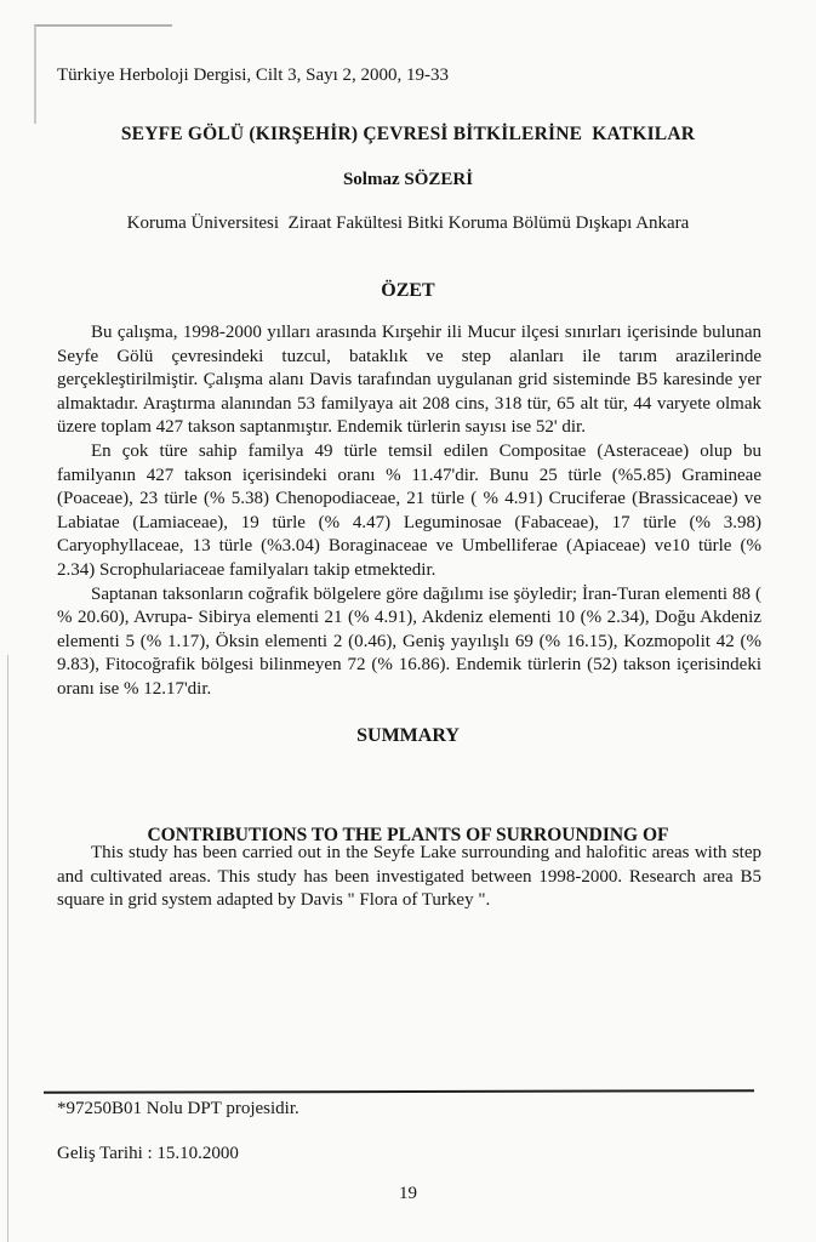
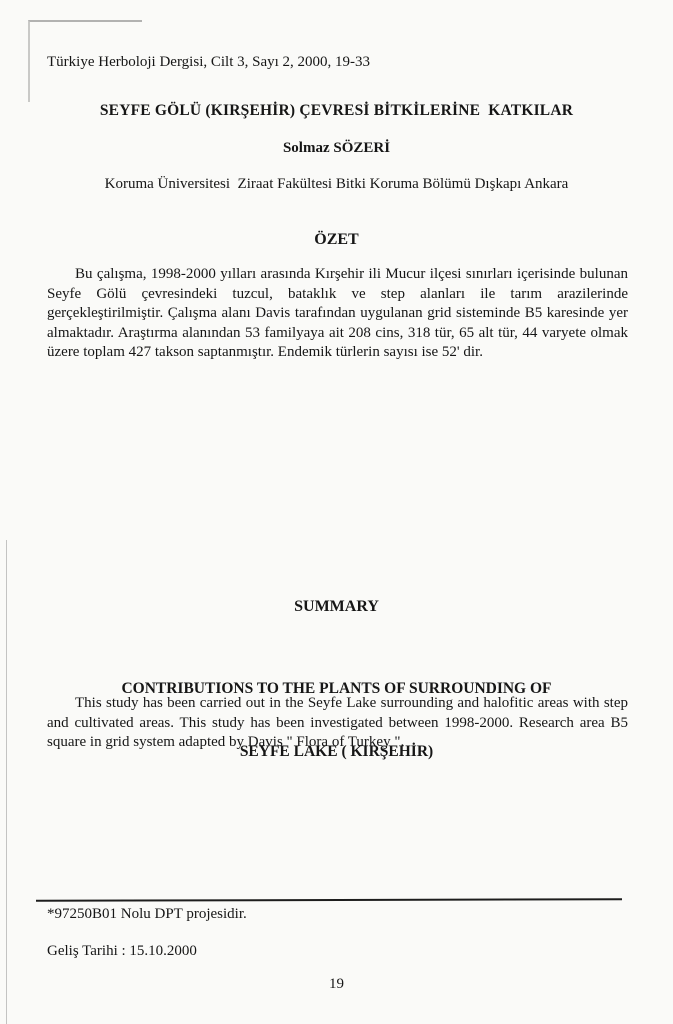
  Türkiye Herboloji Dergisi, Cilt 3, Sayı 2, 2000, 19-33
  SEYFE GÖLÜ (KIRŞEHİR) ÇEVRESİ BİTKİLERİNE KATKILAR
  Solmaz SÖZERİ
  Koruma Üniversitesi Ziraat Fakültesi Bitki Koruma Bölümü Dışkapı Ankara
  ÖZET
  Bu çalışma, 1998-2000 yılları arasında Kırşehir ili Mucur ilçesi sınırları içerisinde bulunan Seyfe Gölü çevresindeki tuzcul, bataklık ve step alanları ile tarım arazilerinde gerçekleştirilmiştir. Çalışma alanı Davis tarafından uygulanan grid sisteminde B5 karesinde yer almaktadır. Araştırma alanından 53 familyaya ait 208 cins, 318 tür, 65 alt tür, 44 varyete olmak üzere toplam 427 takson saptanmıştır. Endemik türlerin sayısı ise 52' dir.
- En çok türe sahip familya 49 türle temsil edilen Compositae (Asteraceae) olup bu familyanın 427 takson içerisindeki oranı % 11.47'dir. Bunu 25 türle (%5.85) Gramineae (Poaceae), 23 türle (% 5.38) Chenopodiaceae, 21 türle ( % 4.91) Cruciferae (Brassicaceae) ve Labiatae (Lamiaceae), 19 türle (% 4.47) Leguminosae (Fabaceae), 17 türle (% 3.98) Caryophyllaceae, 13 türle (%3.04) Boraginaceae ve Umbelliferae (Apiaceae) ve10 türle (% 2.34) Scrophulariaceae familyaları takip etmektedir.
- Saptanan taksonların coğrafik bölgelere göre dağılımı ise şöyledir; İran-Turan elementi 88 ( % 20.60), Avrupa- Sibirya elementi 21 (% 4.91), Akdeniz elementi 10 (% 2.34), Doğu Akdeniz elementi 5 (% 1.17), Öksin elementi 2 (0.46), Geniş yayılışlı 69 (% 16.15), Kozmopolit 42 (% 9.83), Fitocoğrafik bölgesi bilinmeyen 72 (% 16.86). Endemik türlerin (52) takson içerisindeki oranı ise % 12.17'dir.
  SUMMARY
  CONTRIBUTIONS TO THE PLANTS OF SURROUNDING OF
+ SEYFE LAKE ( KIRŞEHİR)
  This study has been carried out in the Seyfe Lake surrounding and halofitic areas with step and cultivated areas. This study has been investigated between 1998-2000. Research area B5 square in grid system adapted by Davis " Flora of Turkey ".
  *97250B01 Nolu DPT projesidir.
  Geliş Tarihi : 15.10.2000
  19
